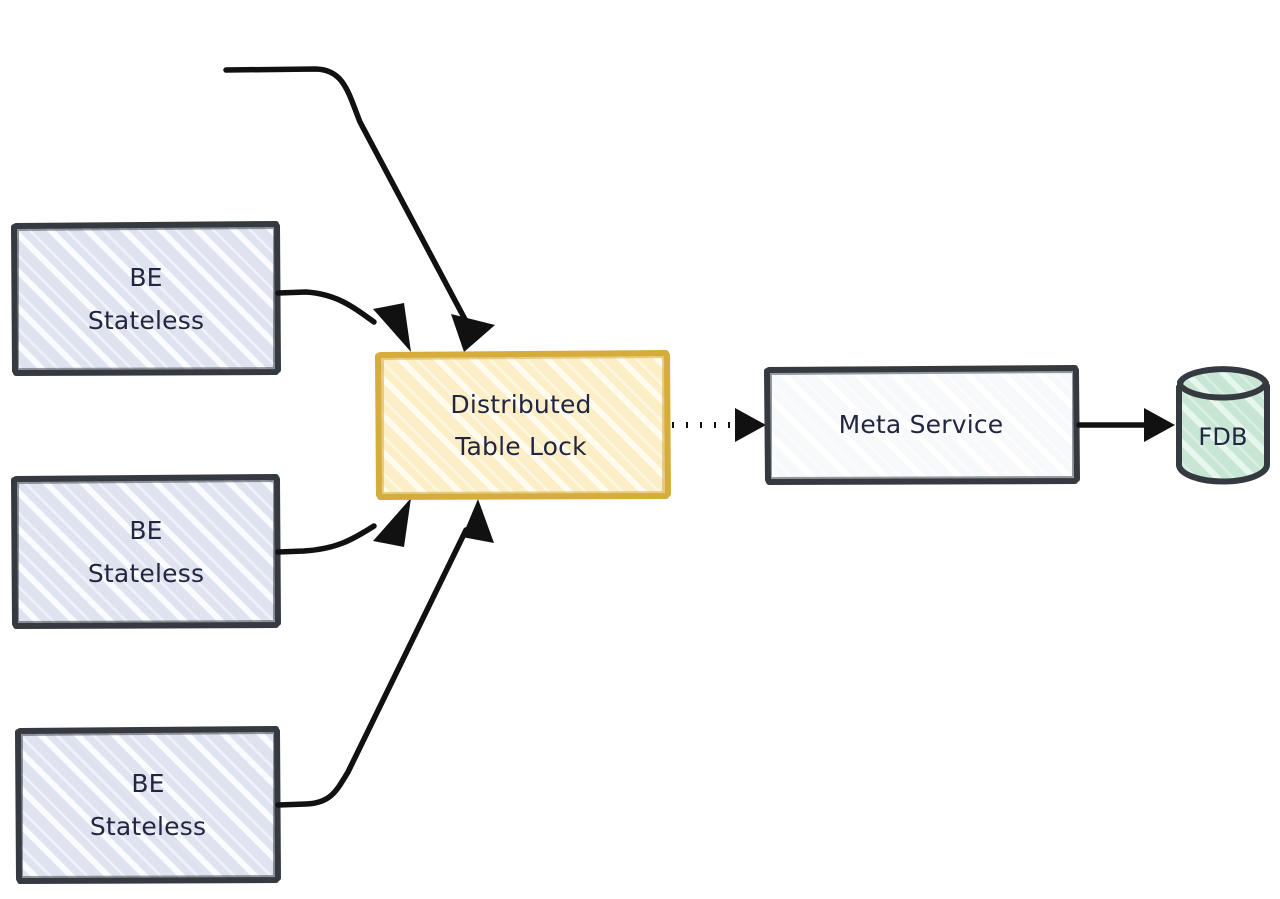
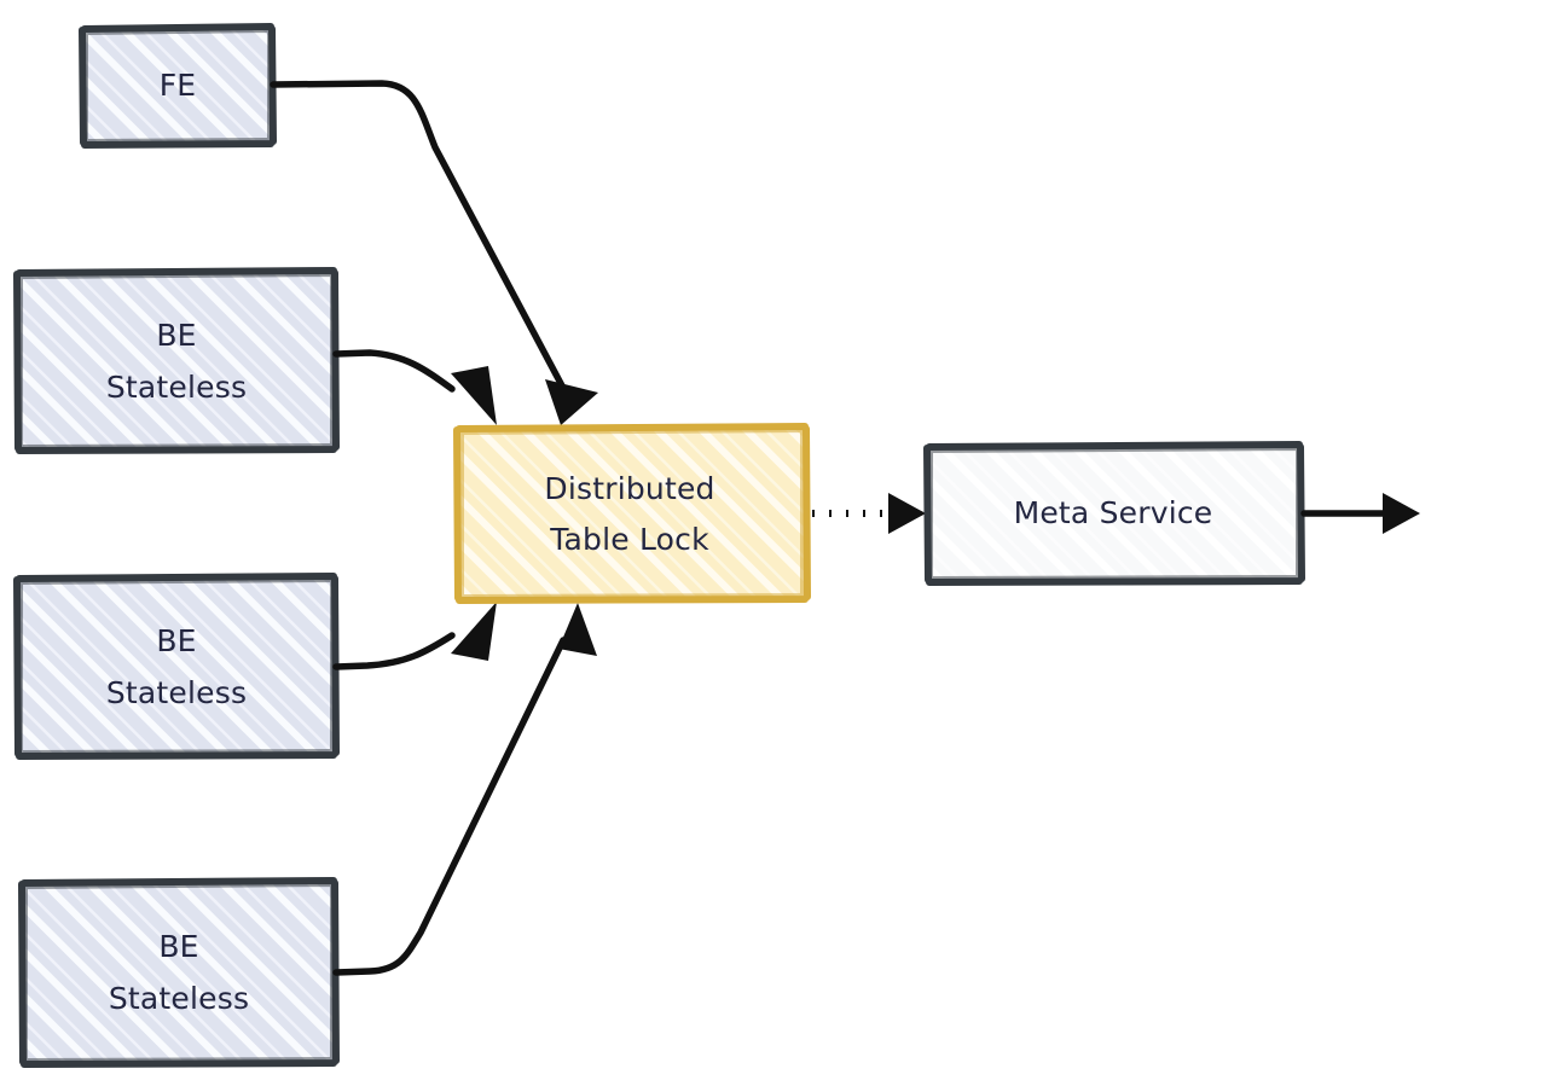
+ FE
  BE
  Stateless
  BE
  Stateless
  BE
  Stateless
  Distributed
  Table Lock
  Meta Service
- FDB
